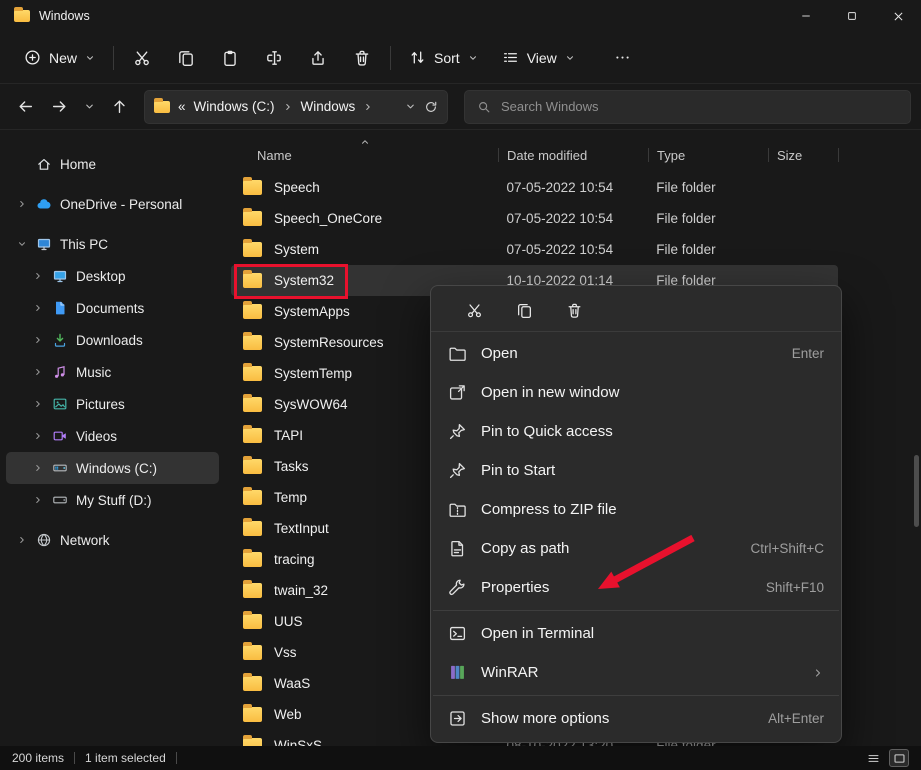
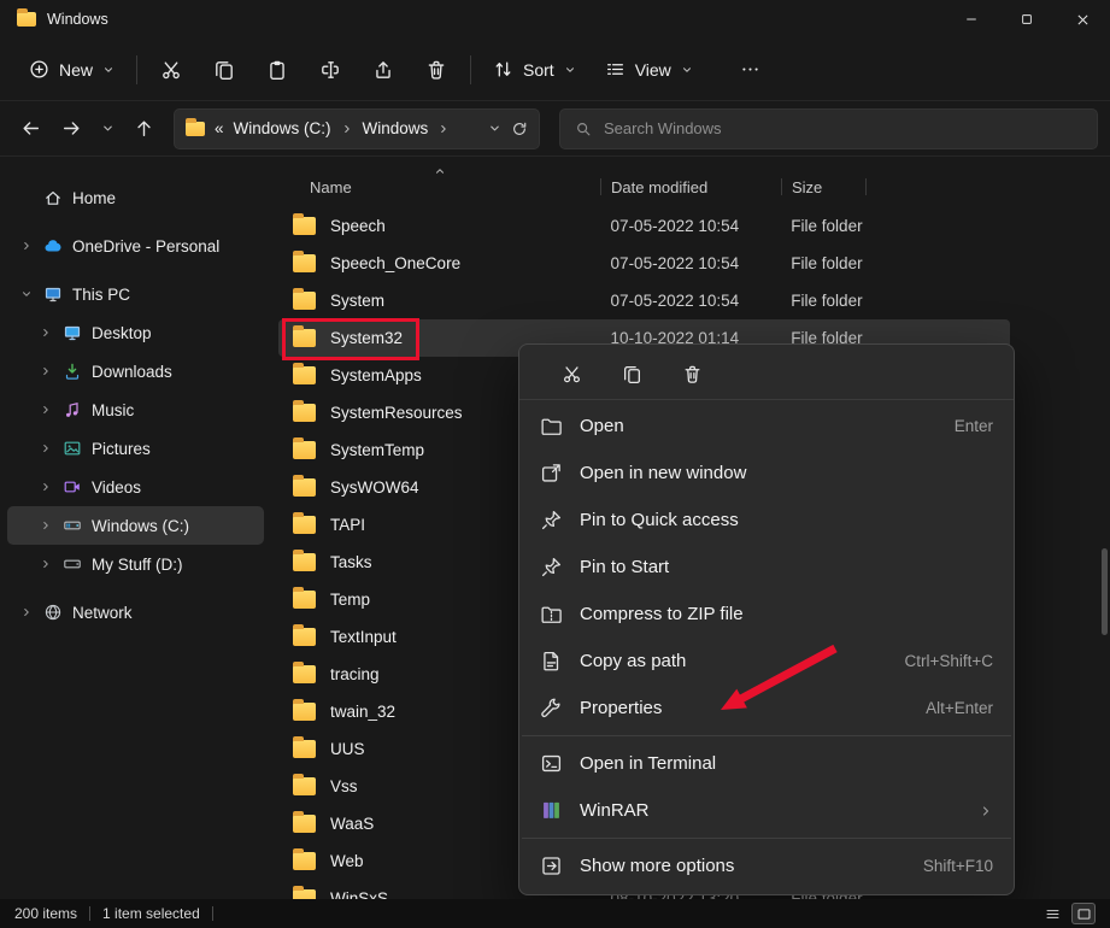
  Windows
  New
  Sort
  View
  «
  Windows (C:)
  Windows
  Search Windows
  Home
  OneDrive - Personal
  This PC
  Desktop
- Documents
  Downloads
  Music
  Pictures
  Videos
  Windows (C:)
  My Stuff (D:)
  Network
  Name
  Date modified
- Type
  Size
  Speech
  07-05-2022 10:54
  File folder
  Speech_OneCore
  07-05-2022 10:54
  File folder
  System
  07-05-2022 10:54
  File folder
  System32
  10-10-2022 01:14
  File folder
  SystemApps
  SystemResources
  SystemTemp
  SysWOW64
  TAPI
  Tasks
  Temp
  TextInput
  tracing
  twain_32
  UUS
  Vss
  WaaS
  Web
  Open
  Enter
  Open in new window
  Pin to Quick access
  Pin to Start
  Compress to ZIP file
  Copy as path
  Ctrl+Shift+C
  Properties
- Shift+F10
+ Alt+Enter
  Open in Terminal
  WinRAR
  Show more options
- Alt+Enter
+ Shift+F10
  200 items
  1 item selected
